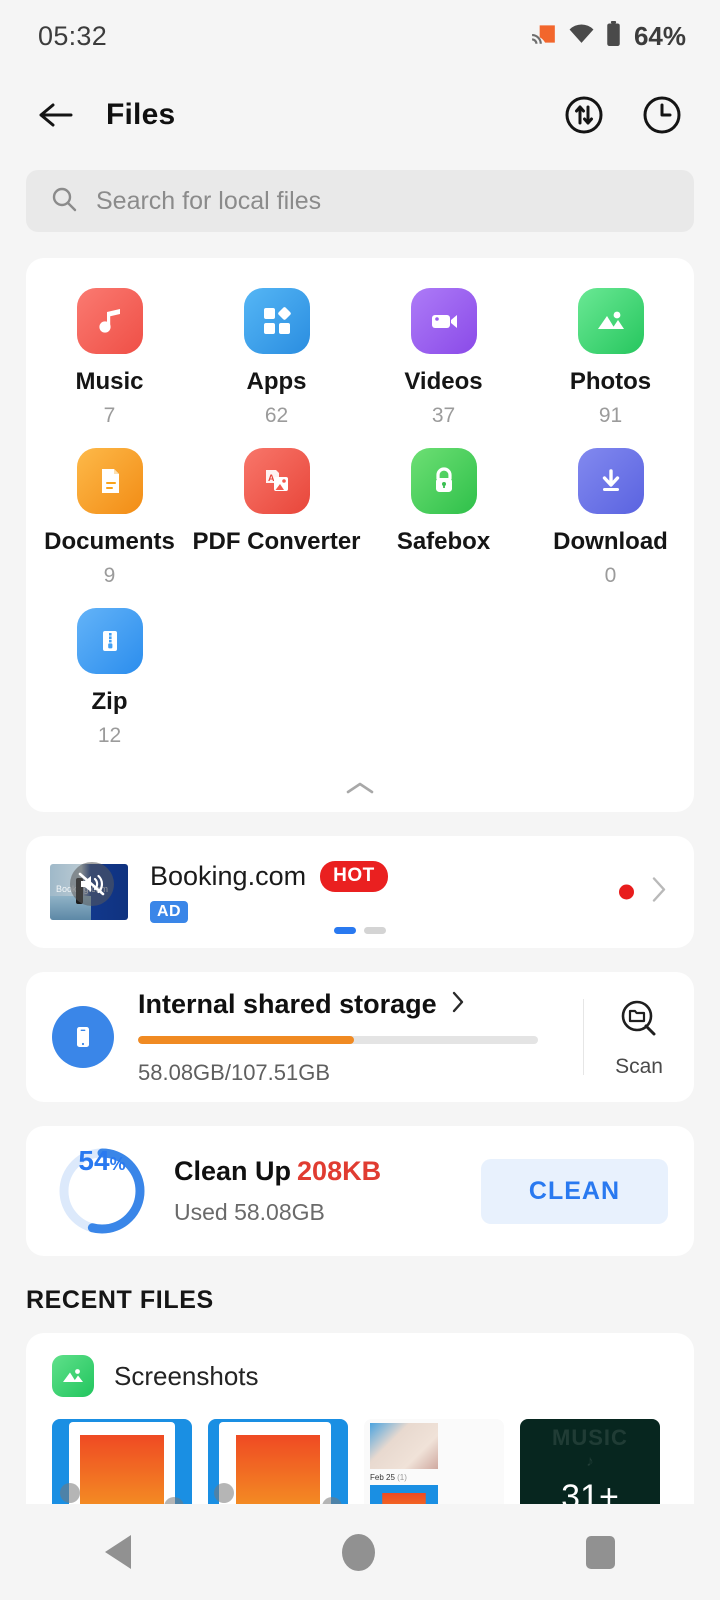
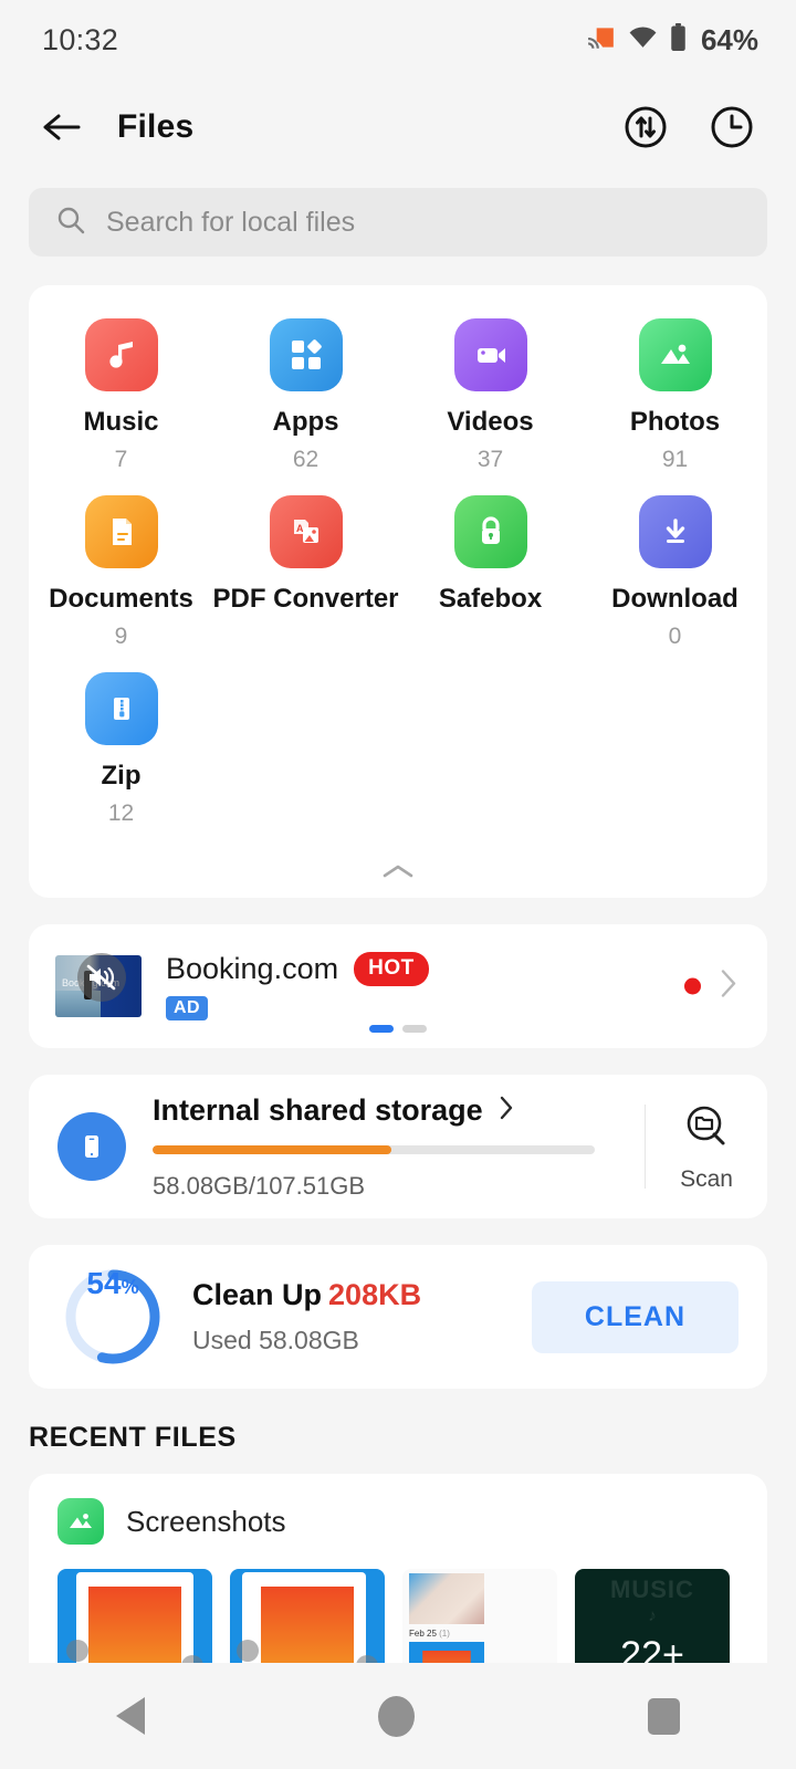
- 05:32
+ 10:32
  64%
  Files
  Search for local files
  Music
  7
  Apps
  62
  Videos
  37
  Photos
  91
  Documents
  9
  A
  PDF Converter
  Safebox
  Download
  0
  Zip
  12
  Booking.com
  HOT
  AD
  Internal shared storage
  58.08GB/107.51GB
  Scan
  54
  %
  Clean Up 208KB
  Used 58.08GB
  CLEAN
  RECENT FILES
  Screenshots
  Feb 25 (1)
  MUSIC
  ♪
- 31+
+ 22+
